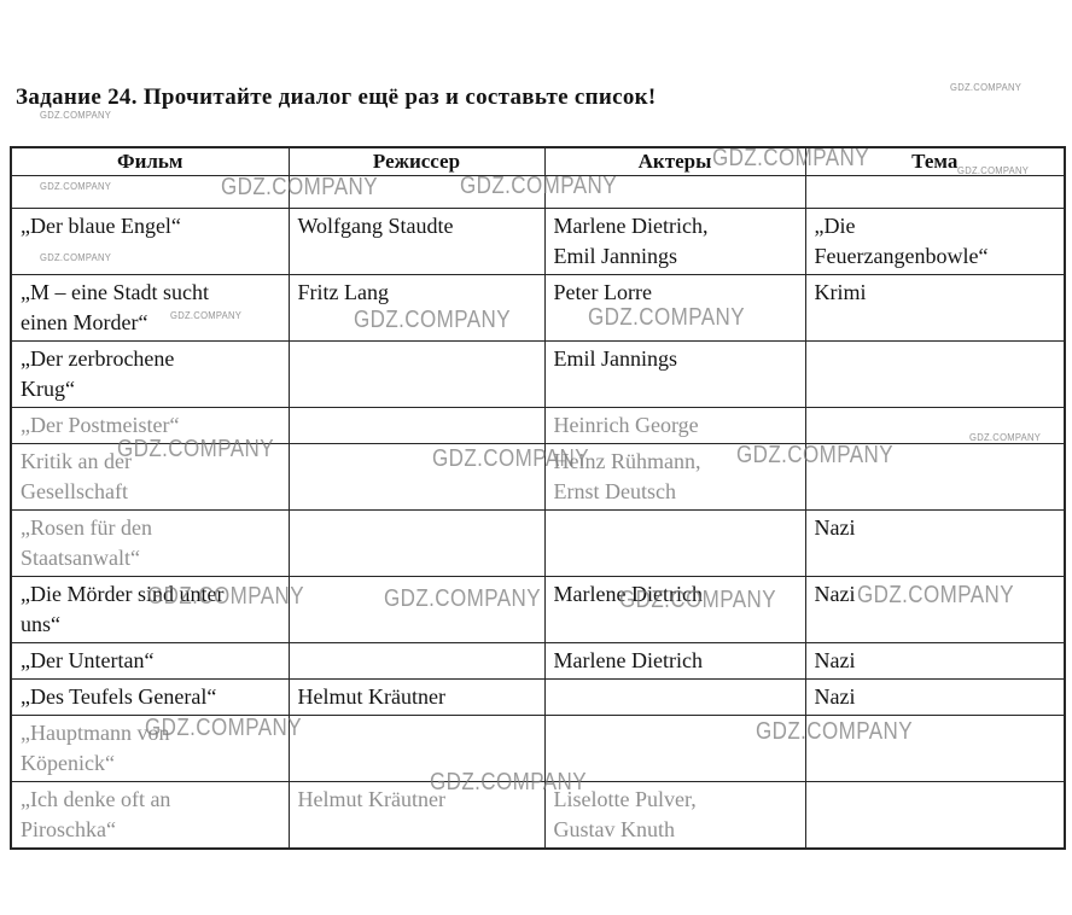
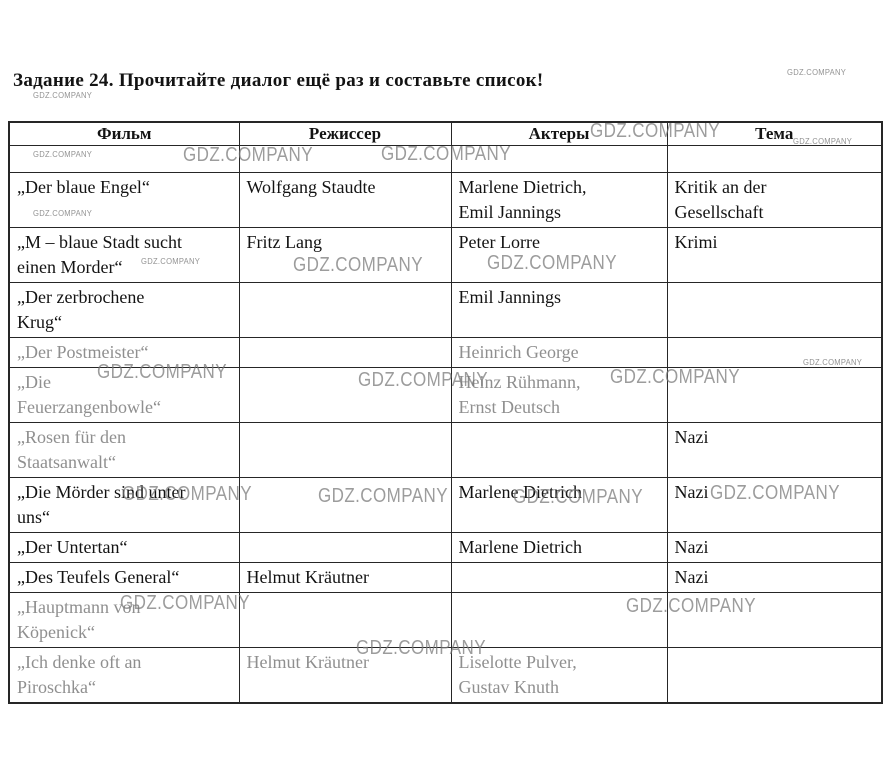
  Задание 24. Прочитайте диалог ещё раз и составьте список!
  Фильм	Режиссер	Актеры	Тема
- „Der blaue Engel“	Wolfgang Staudte	Marlene Dietrich, Emil Jannings	„Die Feuerzangenbowle“
+ „Der blaue Engel“	Wolfgang Staudte	Marlene Dietrich, Emil Jannings	Kritik an der Gesellschaft
- „M – eine Stadt sucht einen Morder“	Fritz Lang	Peter Lorre	Krimi
+ „M – blaue Stadt sucht einen Morder“	Fritz Lang	Peter Lorre	Krimi
  „Der zerbrochene Krug“		Emil Jannings
  „Der Postmeister“		Heinrich George
- Kritik an der Gesellschaft		Heinz Rühmann, Ernst Deutsch
+ „Die Feuerzangenbowle“		Heinz Rühmann, Ernst Deutsch
  „Rosen für den Staatsanwalt“			Nazi
  „Die Mörder sind unter uns“		Marlene Dietrich	Nazi
  „Der Untertan“		Marlene Dietrich	Nazi
  „Des Teufels General“	Helmut Kräutner		Nazi
  „Hauptmann von Köpenick“
  „Ich denke oft an Piroschka“	Helmut Kräutner	Liselotte Pulver, Gustav Knuth
  GDZ.COMPANY
  GDZ.COMPANY
  GDZ.COMPANY
  GDZ.COMPANY
  GDZ.COMPANY
  GDZ.COMPANY
  GDZ.COMPANY
  GDZ.COMPANY
  GDZ.COMPANY
  GDZ.COMPANY
  GDZ.COMPANY
  GDZ.COMPANY
  GDZ.COMPANY
  GDZ.COMPANY
  GDZ.COMPANY
  GDZ.COMPANY
  GDZ.COMPANY
  GDZ.COMPANY
  GDZ.COMPANY
  GDZ.COMPANY
  GDZ.COMPANY
  GDZ.COMPANY
